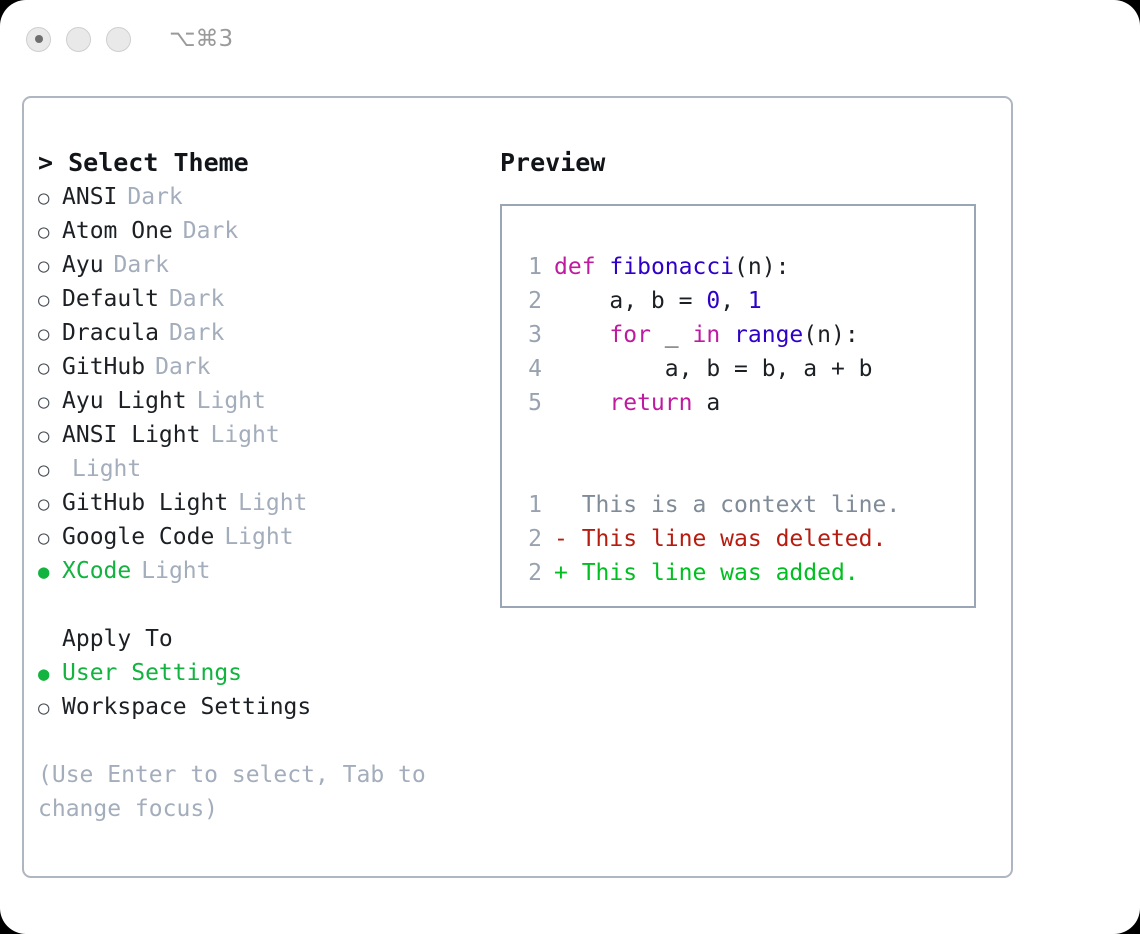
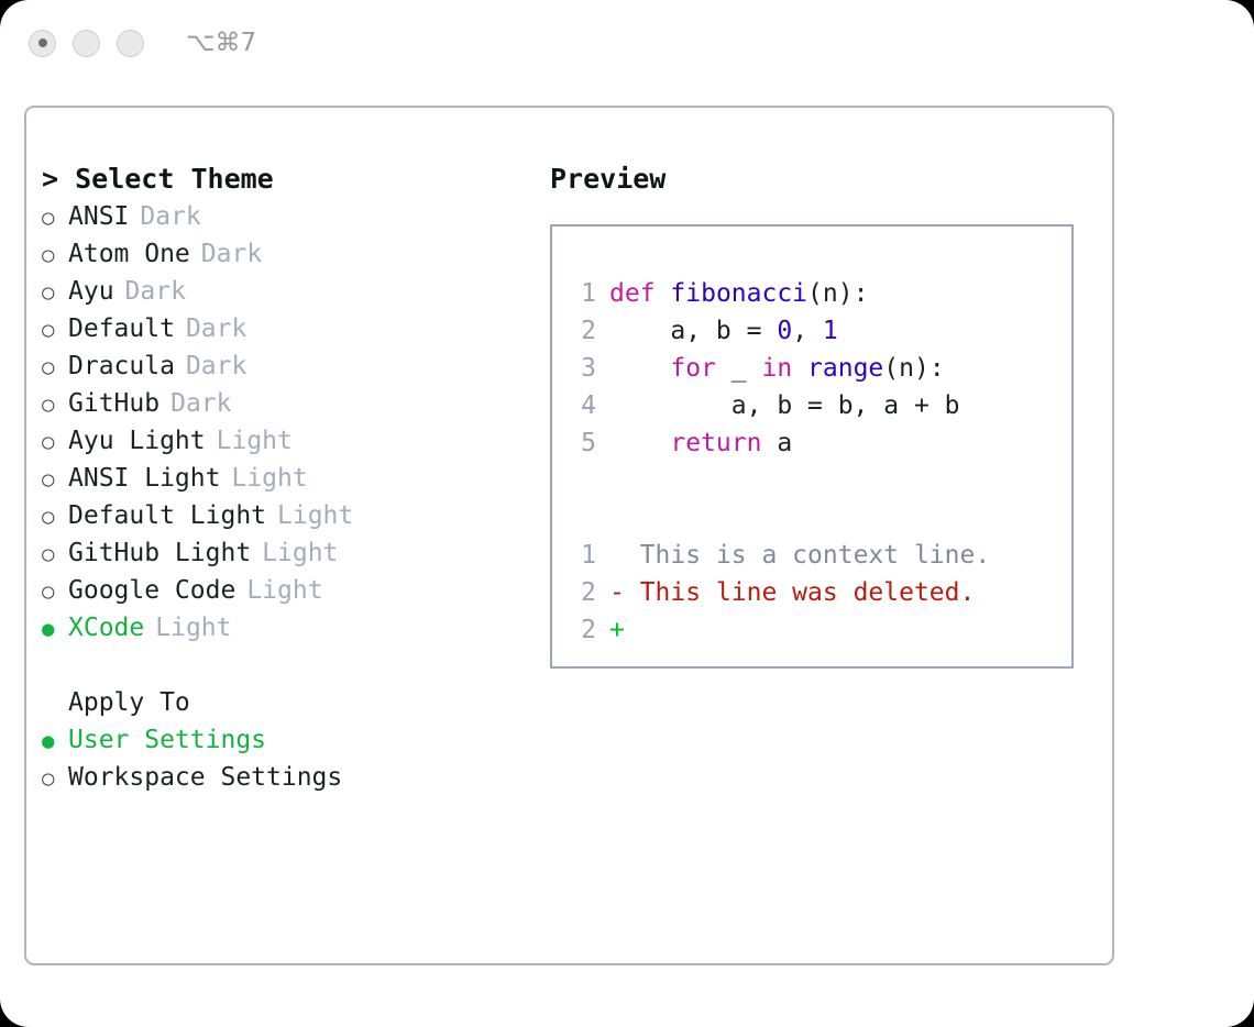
- ⌥⌘3
+ ⌥⌘7
  > Select Theme
  ○
  ANSI
  Dark
  ○
  Atom One
  Dark
  ○
  Ayu
  Dark
  ○
  Default
  Dark
  ○
  Dracula
  Dark
  ○
  GitHub
  Dark
  ○
  Ayu Light
  Light
  ○
  ANSI Light
  Light
  ○
+ Default Light
  Light
  ○
  GitHub Light
  Light
  ○
  Google Code
  Light
  ●
  XCode
  Light
  Apply To
  ●
  User Settings
  ○
  Workspace Settings
- (Use Enter to select, Tab to change focus)
  Preview
  1
  def fibonacci(n):
  2
  a, b = 0, 1
  3
  for _ in range(n):
  4
  a, b = b, a + b
  5
  return a
  1
  This is a context line.
  2
  -
  This line was deleted.
  2
  +
- This line was added.
